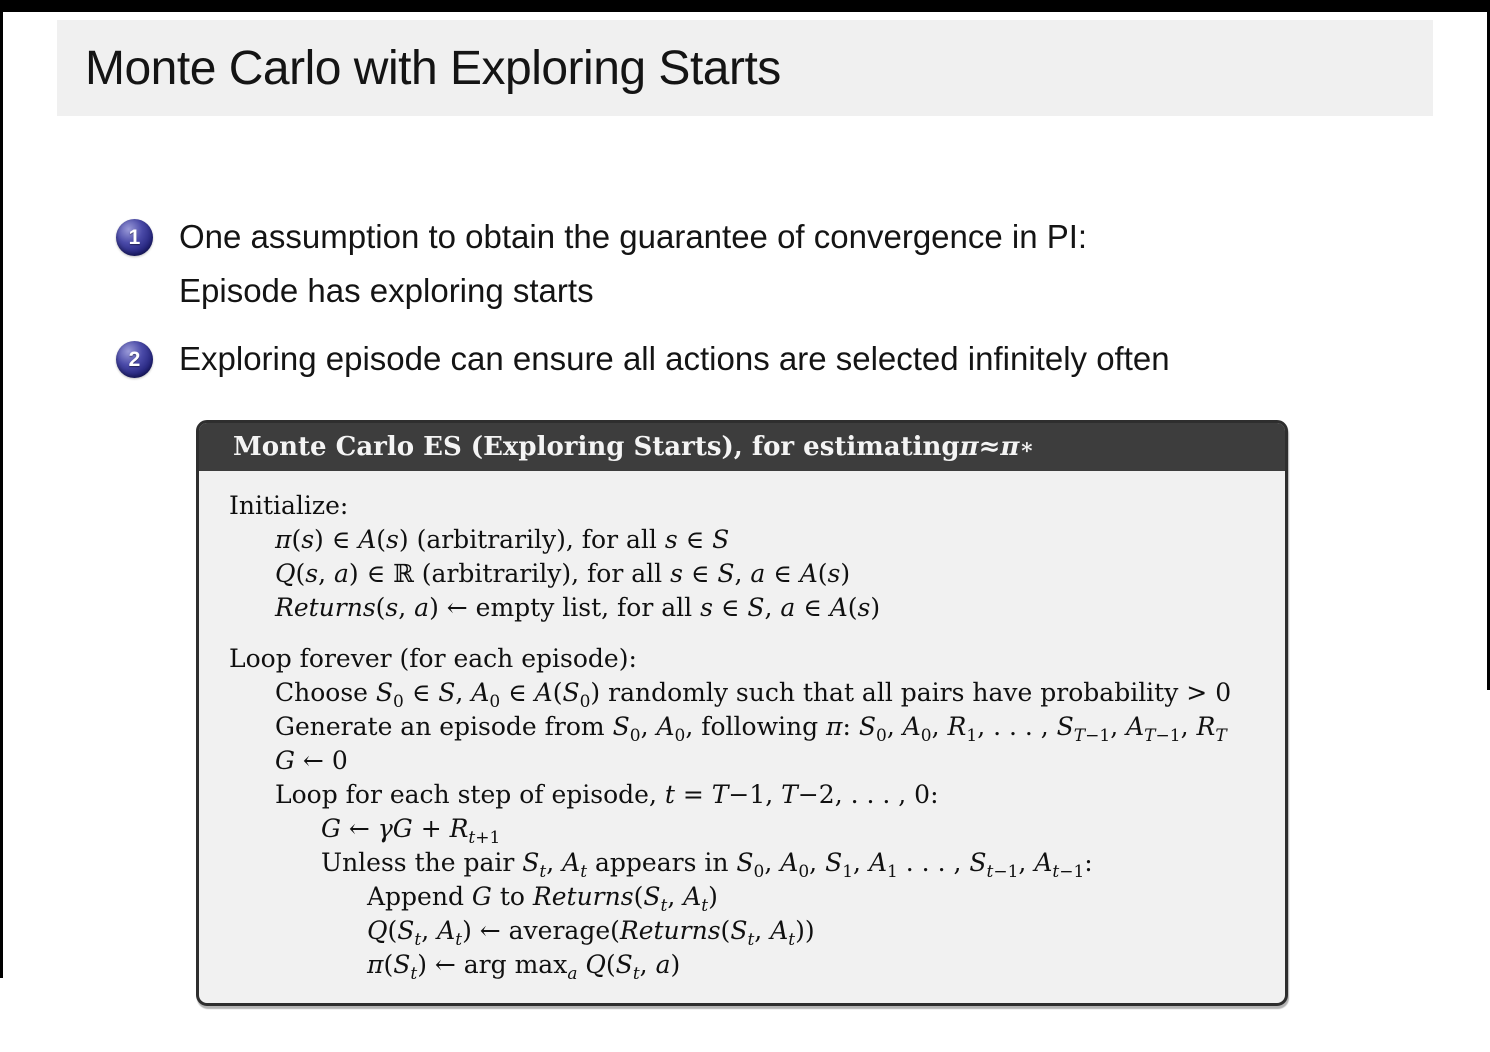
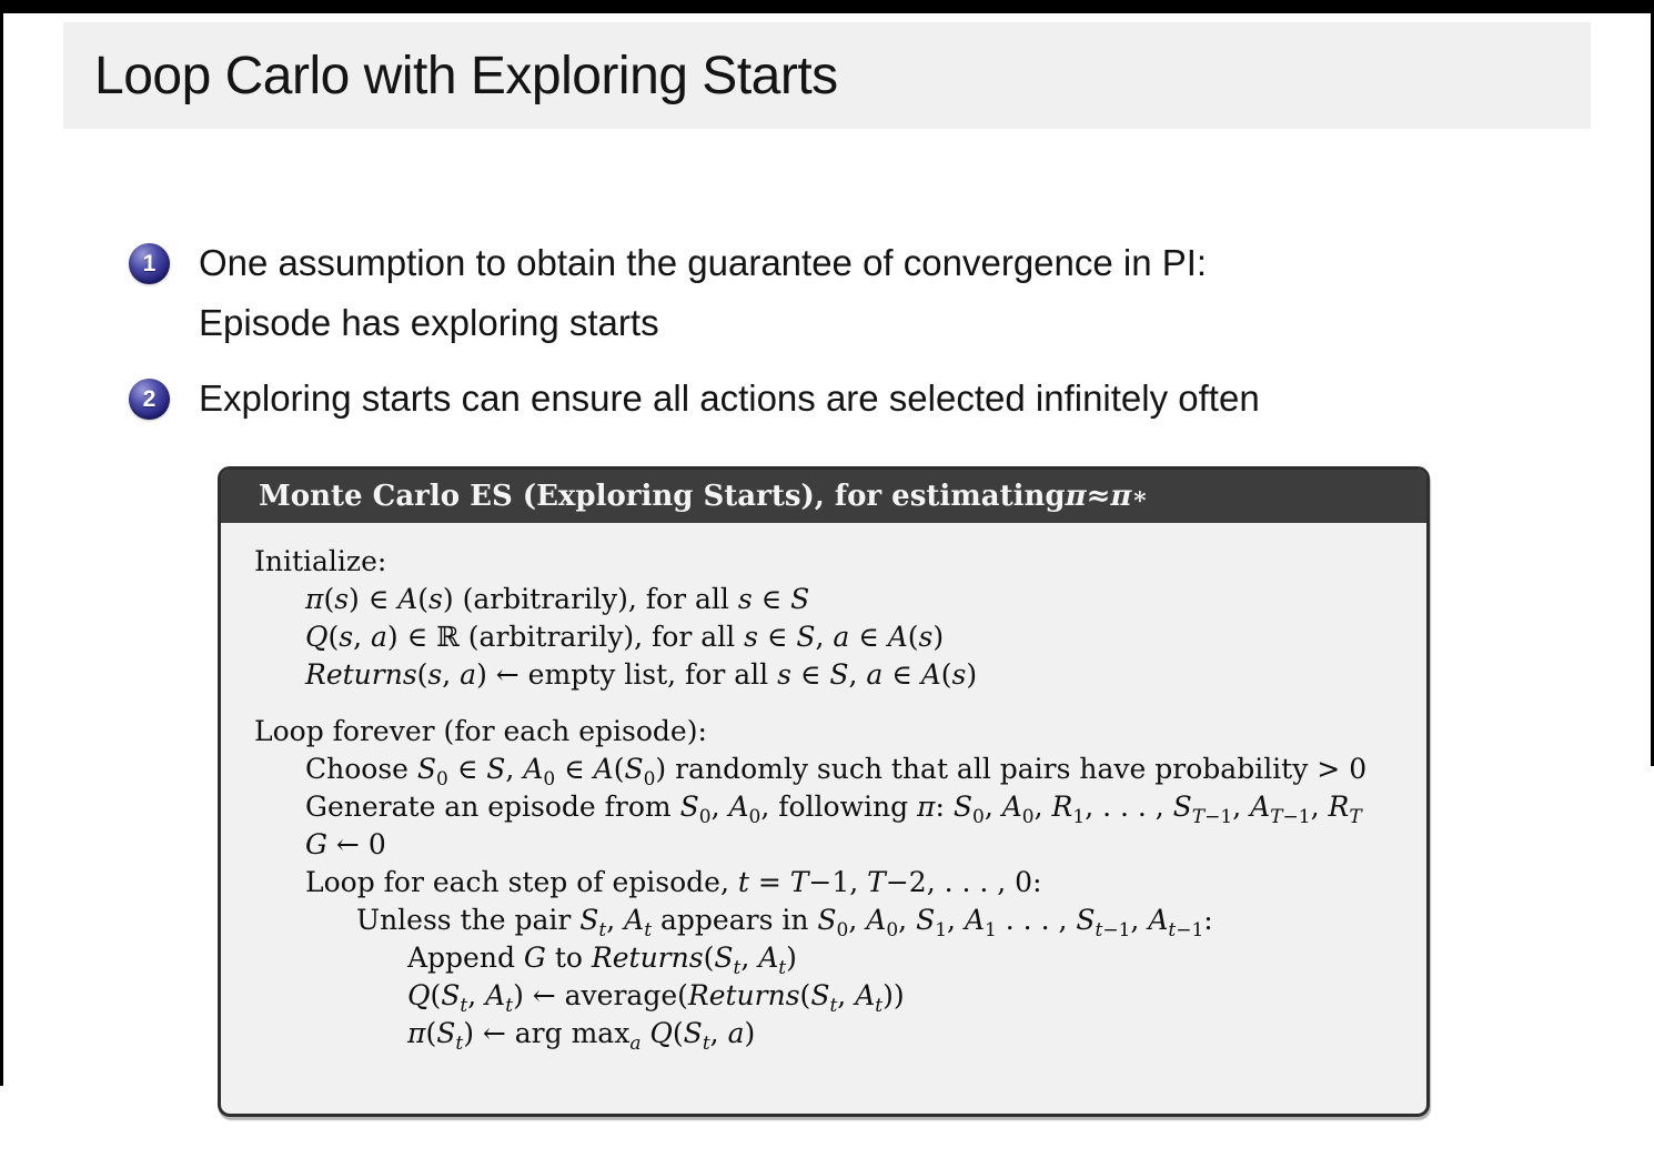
- Monte Carlo with Exploring Starts
+ Loop Carlo with Exploring Starts
  1
  One assumption to obtain the guarantee of convergence in PI:
  Episode has exploring starts
  2
- Exploring episode can ensure all actions are selected infinitely often
+ Exploring starts can ensure all actions are selected infinitely often
  Monte Carlo ES (Exploring Starts), for estimating
  π
  ≈
  π
  ∗
  Initialize:
  π(s) ∈ A(s) (arbitrarily), for all s ∈ S
  Q(s, a) ∈ ℝ (arbitrarily), for all s ∈ S, a ∈ A(s)
  Returns(s, a) ← empty list, for all s ∈ S, a ∈ A(s)
  Loop forever (for each episode):
  Choose S0 ∈ S, A0 ∈ A(S0) randomly such that all pairs have probability > 0
  Generate an episode from S0, A0, following π: S0, A0, R1, . . . , ST−1, AT−1, RT
  G ← 0
  Loop for each step of episode, t = T−1, T−2, . . . , 0:
- G ← γG + Rt+1
  Unless the pair St, At appears in S0, A0, S1, A1 . . . , St−1, At−1:
  Append G to Returns(St, At)
  Q(St, At) ← average(Returns(St, At))
  π(St) ← arg maxa Q(St, a)
